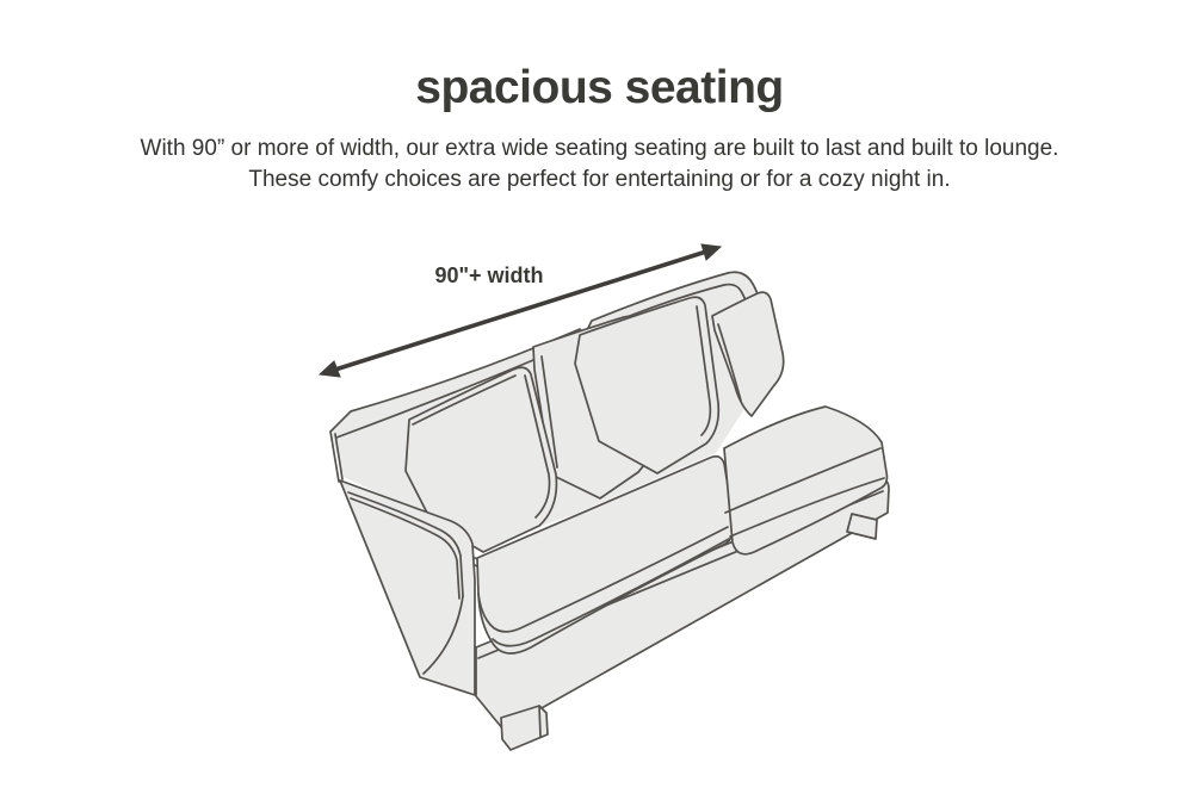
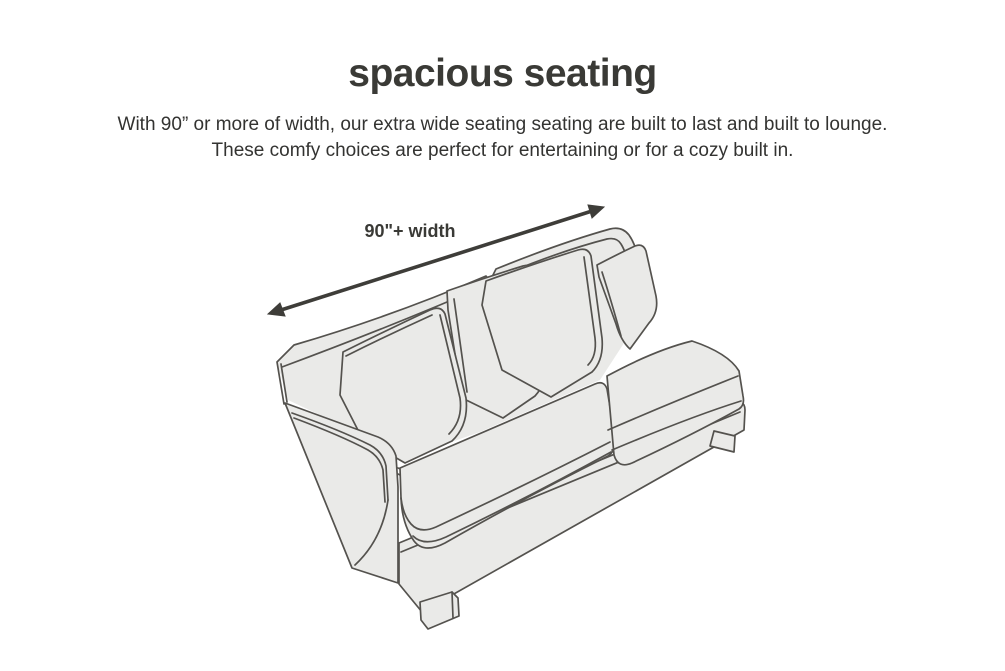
  spacious seating
  With 90” or more of width, our extra wide seating seating are built to last and built to lounge.
- These comfy choices are perfect for entertaining or for a cozy night in.
+ These comfy choices are perfect for entertaining or for a cozy built in.
  90"+ width
